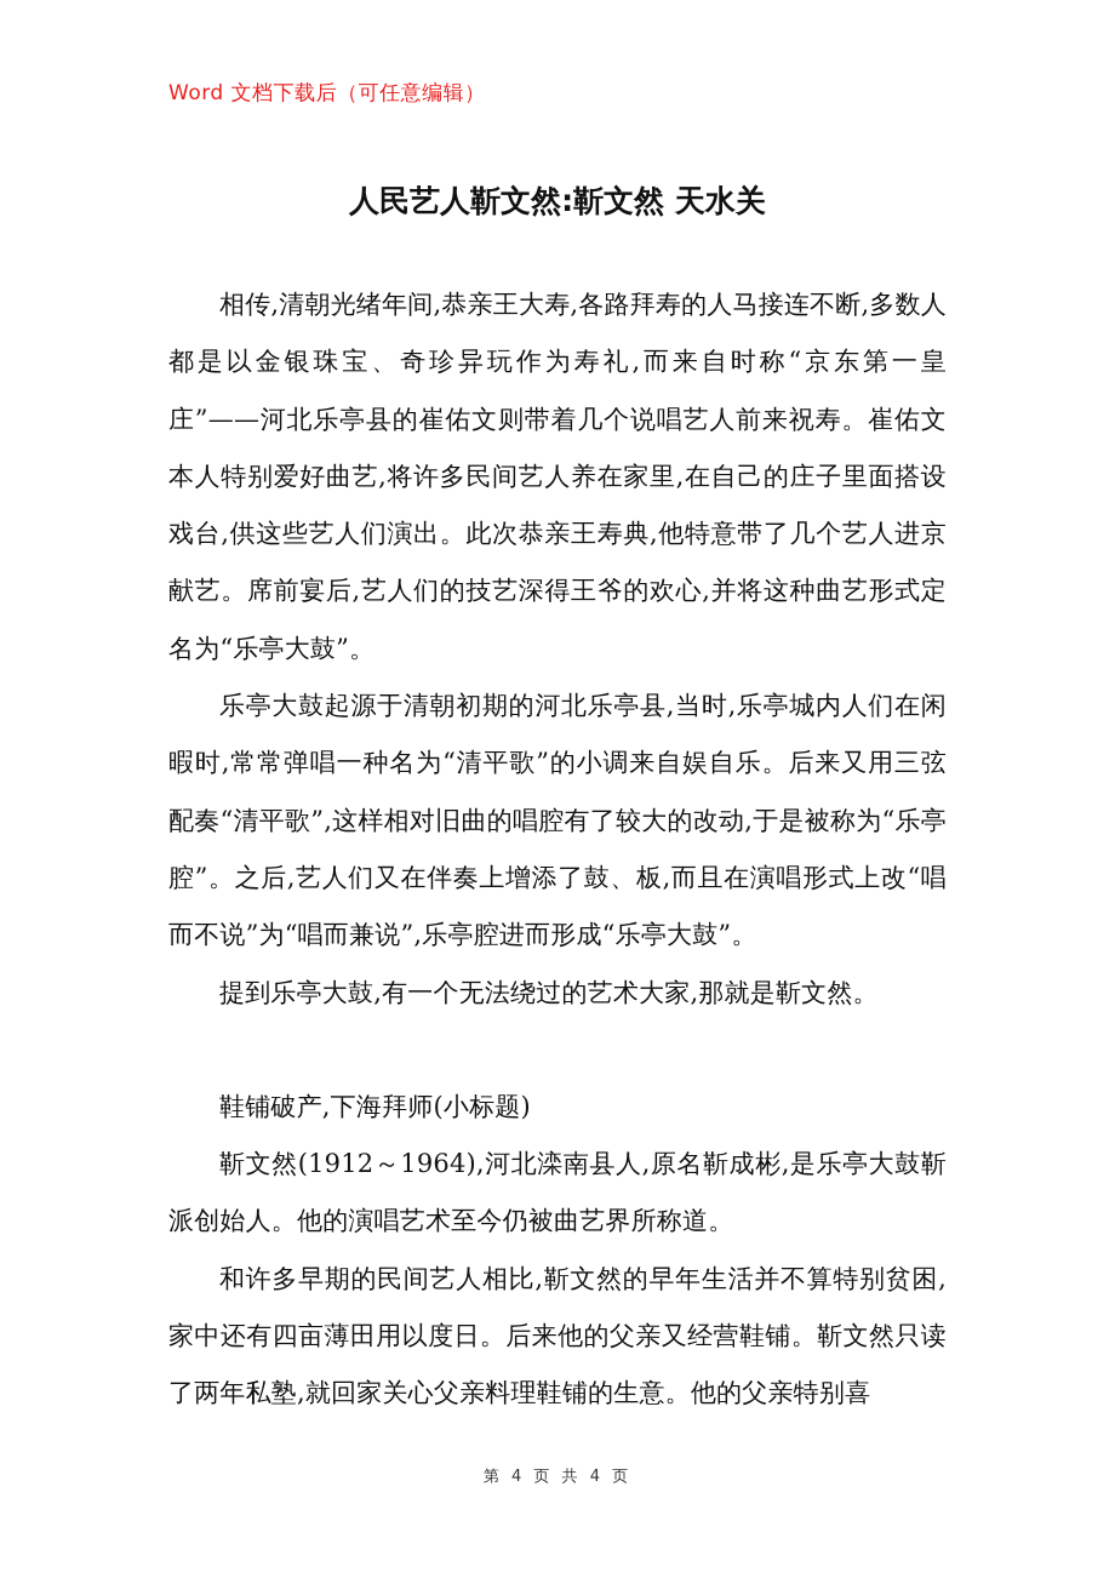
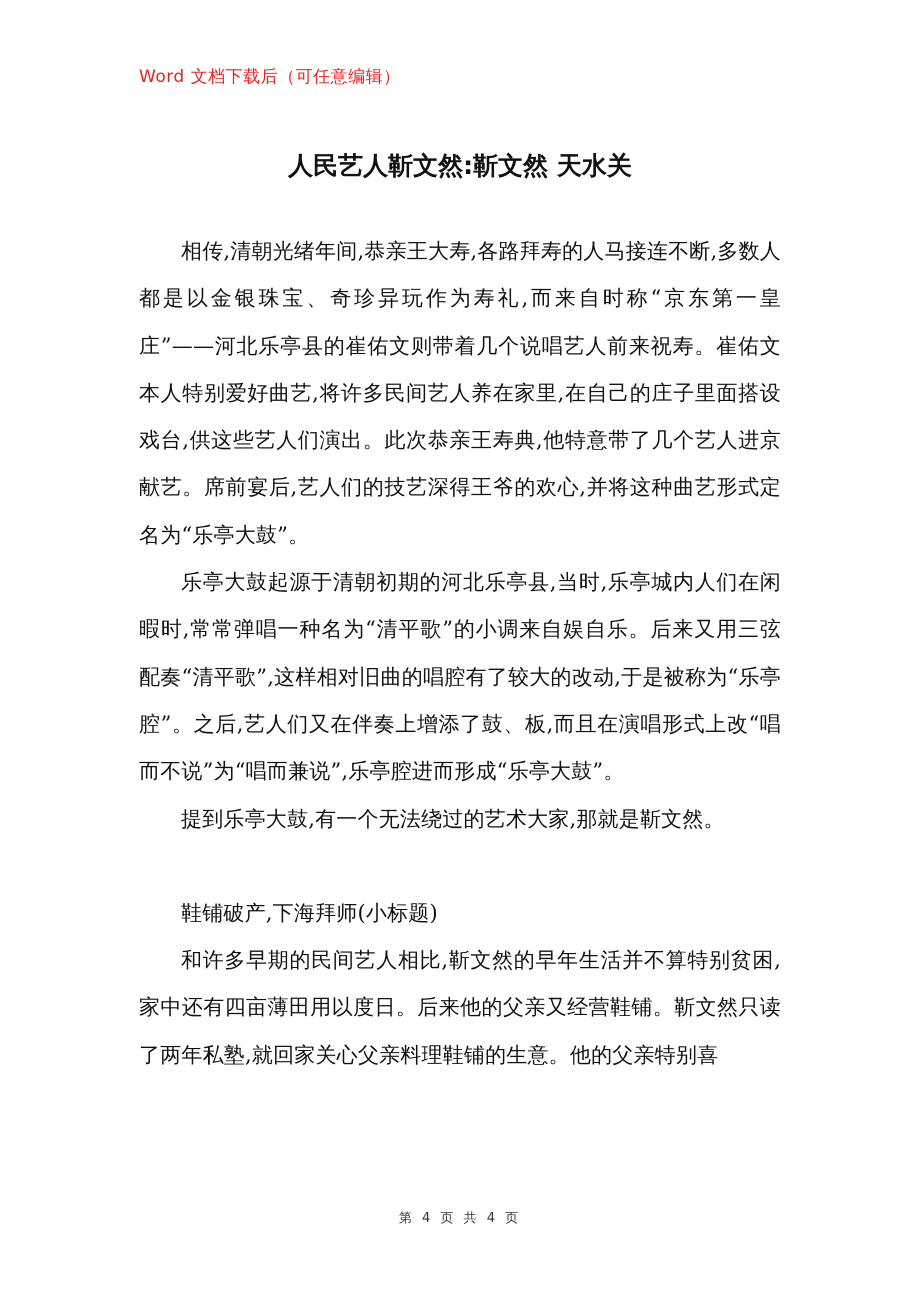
  Word 文档下载后（可任意编辑）
  人民艺人靳文然:靳文然 天水关
  相传,清朝光绪年间,恭亲王大寿,各路拜寿的人马接连不断,多数人都是以金银珠宝、奇珍异玩作为寿礼,而来自时称“京东第一皇庄”——河北乐亭县的崔佑文则带着几个说唱艺人前来祝寿。崔佑文本人特别爱好曲艺,将许多民间艺人养在家里,在自己的庄子里面搭设戏台,供这些艺人们演出。此次恭亲王寿典,他特意带了几个艺人进京献艺。席前宴后,艺人们的技艺深得王爷的欢心,并将这种曲艺形式定名为“乐亭大鼓”。
  乐亭大鼓起源于清朝初期的河北乐亭县,当时,乐亭城内人们在闲暇时,常常弹唱一种名为“清平歌”的小调来自娱自乐。后来又用三弦配奏“清平歌”,这样相对旧曲的唱腔有了较大的改动,于是被称为“乐亭腔”。之后,艺人们又在伴奏上增添了鼓、板,而且在演唱形式上改“唱而不说”为“唱而兼说”,乐亭腔进而形成“乐亭大鼓”。
  提到乐亭大鼓,有一个无法绕过的艺术大家,那就是靳文然。
  鞋铺破产,下海拜师(小标题)
- 靳文然(1912～1964),河北滦南县人,原名靳成彬,是乐亭大鼓靳派创始人。他的演唱艺术至今仍被曲艺界所称道。
  和许多早期的民间艺人相比,靳文然的早年生活并不算特别贫困,家中还有四亩薄田用以度日。后来他的父亲又经营鞋铺。靳文然只读了两年私塾,就回家关心父亲料理鞋铺的生意。他的父亲特别喜
  第 4 页 共 4 页
